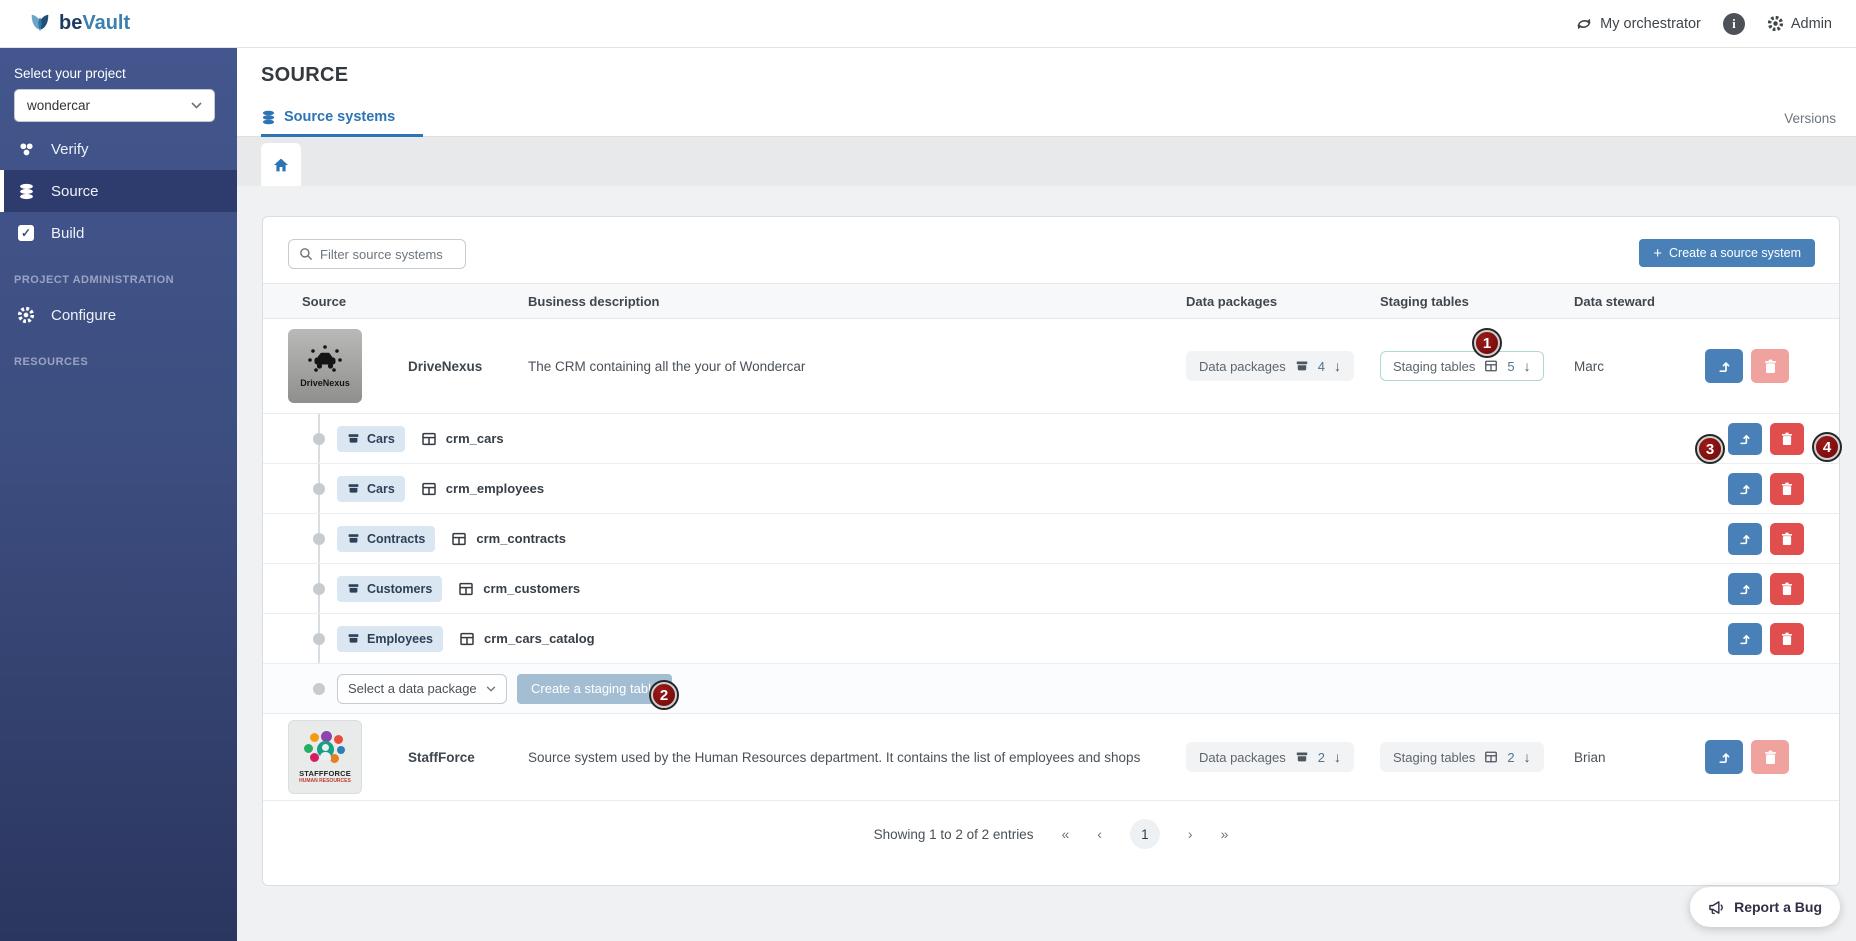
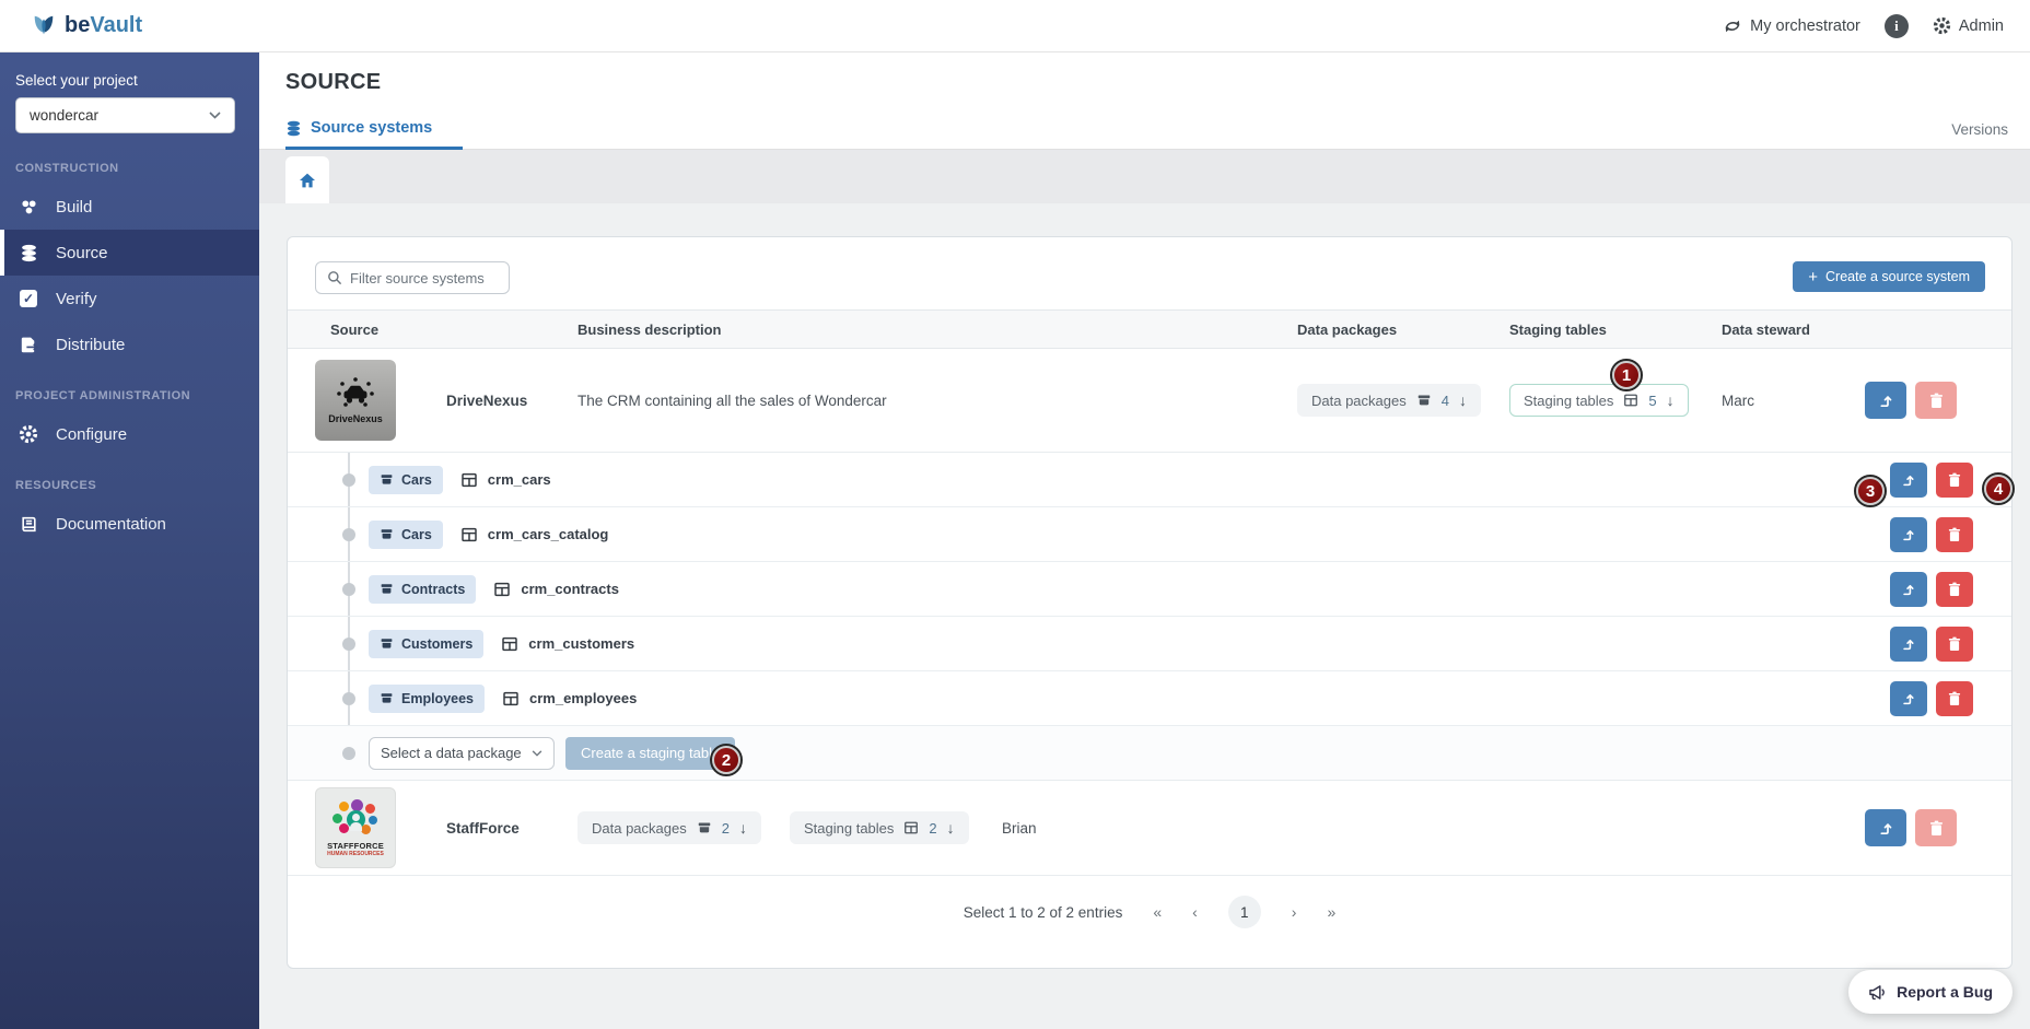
  be
  Vault
  My orchestrator
  i
  Admin
  Select your project
  wondercar
+ CONSTRUCTION
- Verify
+ Build
  Source
  ✓
- Build
+ Verify
+ Distribute
  PROJECT ADMINISTRATION
  Configure
  RESOURCES
+ Documentation
  SOURCE
  Source systems
  Versions
  Filter source systems
  +
  Create a source system
  Source
  Business description
  Data packages
  Staging tables
  Data steward
  DriveNexus
  DriveNexus
- The CRM containing all the your of Wondercar
+ The CRM containing all the sales of Wondercar
  Data packages
  4
  ↓
  Staging tables
  5
  ↓
  Marc
  Cars
  crm_cars
  Cars
- crm_employees
+ crm_cars_catalog
  Contracts
  crm_contracts
  Customers
  crm_customers
  Employees
- crm_cars_catalog
+ crm_employees
  Select a data package
  Create a staging tabl
  STAFFFORCE
  StaffForce
- Source system used by the Human Resources department. It contains the list of employees and shops
  Data packages
  2
  ↓
  Staging tables
  2
  ↓
  Brian
- Showing 1 to 2 of 2 entries
+ Select 1 to 2 of 2 entries
  «
  ‹
  1
  ›
  »
  1
  2
  3
  4
  Report a Bug
